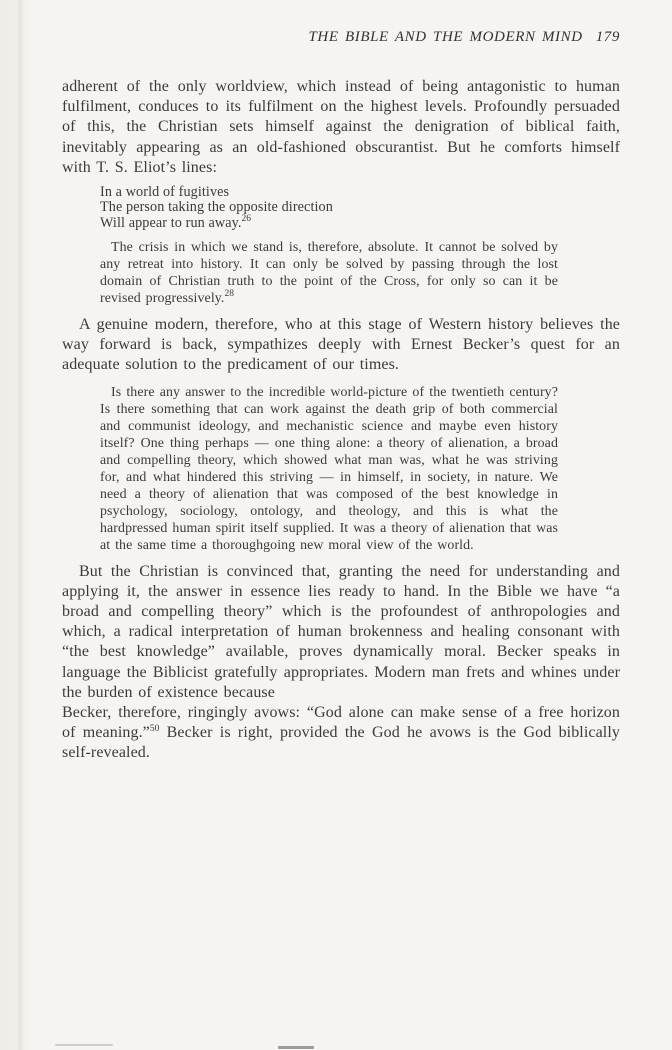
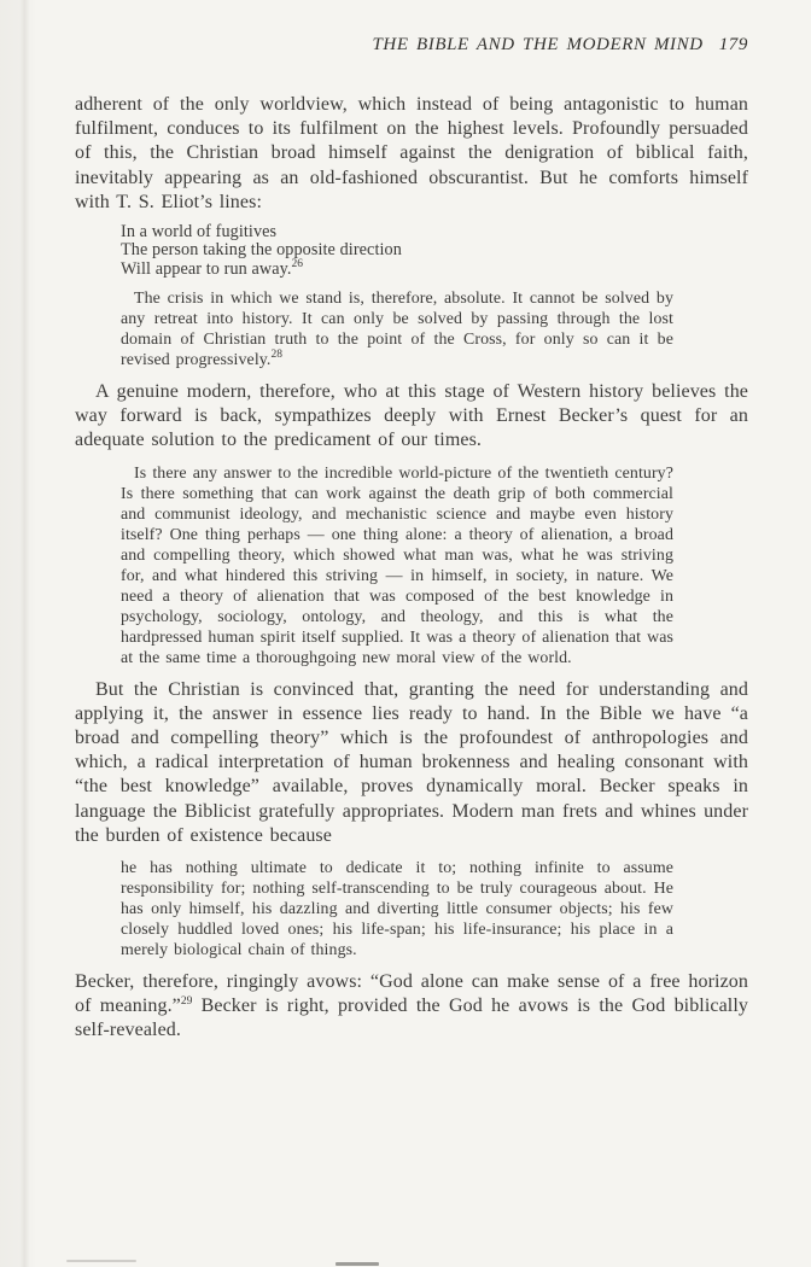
  THE BIBLE AND THE MODERN MIND 179
- adherent of the only worldview, which instead of being antagonistic to human fulfilment, conduces to its fulfilment on the highest levels. Profoundly persuaded of this, the Christian sets himself against the denigration of biblical faith, inevitably appearing as an old-fashioned obscurantist. But he comforts himself with T. S. Eliot’s lines:
+ adherent of the only worldview, which instead of being antagonistic to human fulfilment, conduces to its fulfilment on the highest levels. Profoundly persuaded of this, the Christian broad himself against the denigration of biblical faith, inevitably appearing as an old-fashioned obscurantist. But he comforts himself with T. S. Eliot’s lines:
  In a world of fugitives
  The person taking the opposite direction
  Will appear to run away.26
  The crisis in which we stand is, therefore, absolute. It cannot be solved by any retreat into history. It can only be solved by passing through the lost domain of Christian truth to the point of the Cross, for only so can it be revised progressively.28
  A genuine modern, therefore, who at this stage of Western history believes the way forward is back, sympathizes deeply with Ernest Becker’s quest for an adequate solution to the predicament of our times.
  Is there any answer to the incredible world-picture of the twentieth century? Is there something that can work against the death grip of both commercial and communist ideology, and mechanistic science and maybe even history itself? One thing perhaps — one thing alone: a theory of alienation, a broad and compelling theory, which showed what man was, what he was striving for, and what hindered this striving — in himself, in society, in nature. We need a theory of alienation that was composed of the best knowledge in psychology, sociology, ontology, and theology, and this is what the hardpressed human spirit itself supplied. It was a theory of alienation that was at the same time a thoroughgoing new moral view of the world.
  But the Christian is convinced that, granting the need for understanding and applying it, the answer in essence lies ready to hand. In the Bible we have “a broad and compelling theory” which is the profoundest of anthropologies and which, a radical interpretation of human brokenness and healing consonant with “the best knowledge” available, proves dynamically moral. Becker speaks in language the Biblicist gratefully appropriates. Modern man frets and whines under the burden of existence because
+ he has nothing ultimate to dedicate it to; nothing infinite to assume responsibility for; nothing self-transcending to be truly courageous about. He has only himself, his dazzling and diverting little consumer objects; his few closely huddled loved ones; his life-span; his life-insurance; his place in a merely biological chain of things.
- Becker, therefore, ringingly avows: “God alone can make sense of a free horizon of meaning.”50 Becker is right, provided the God he avows is the God biblically self-revealed.
+ Becker, therefore, ringingly avows: “God alone can make sense of a free horizon of meaning.”29 Becker is right, provided the God he avows is the God biblically self-revealed.
